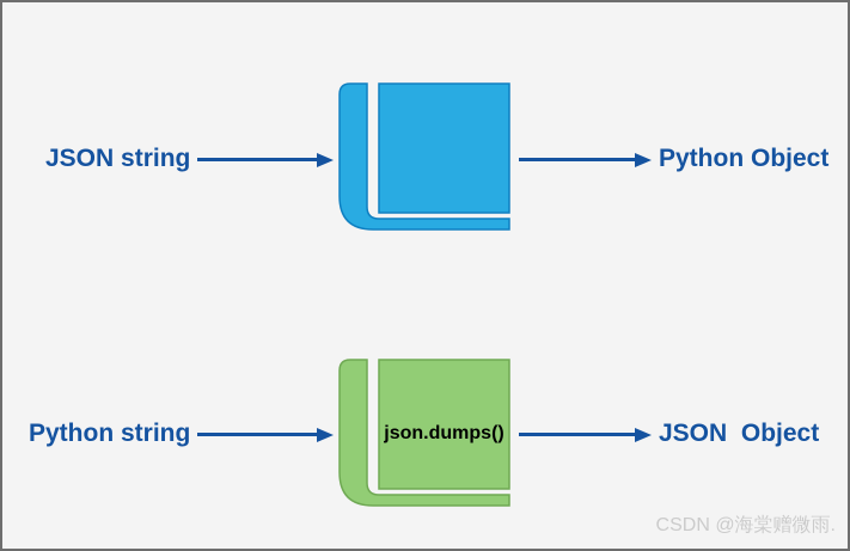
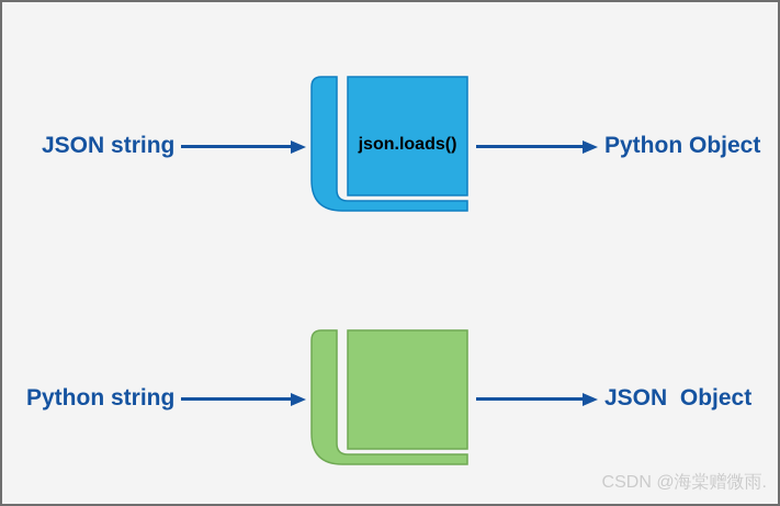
  JSON string
+ json.loads()
  Python Object
  Python string
- json.dumps()
  JSON Object
  CSDN @海棠赠微雨.
